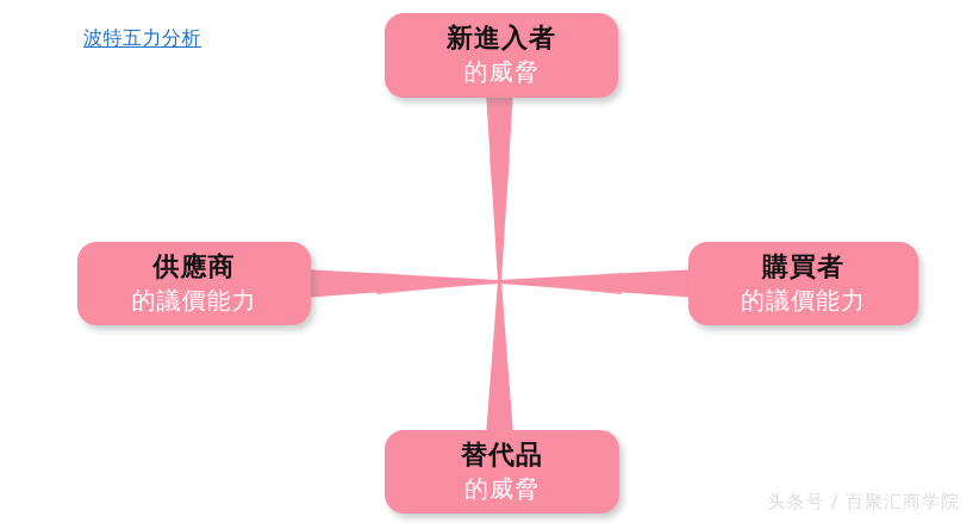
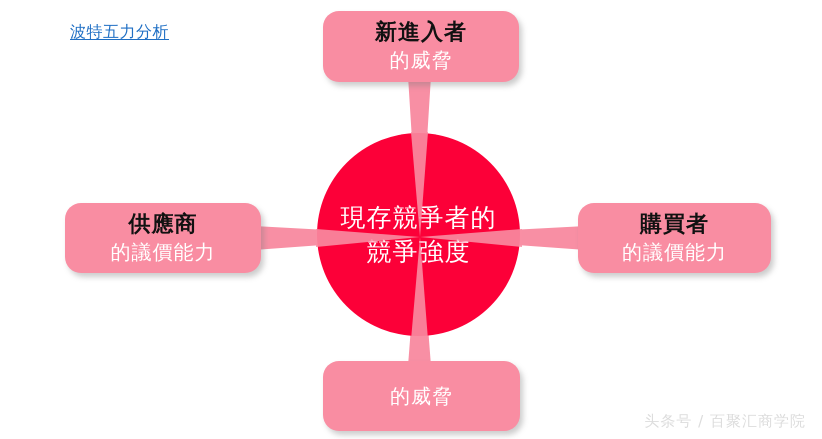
  波特五力分析
+ 現存競爭者的
+ 競爭強度
  新進入者
  的威脅
  供應商
  的議價能力
  購買者
  的議價能力
- 替代品
  的威脅
  头条号 / 百聚汇商学院
